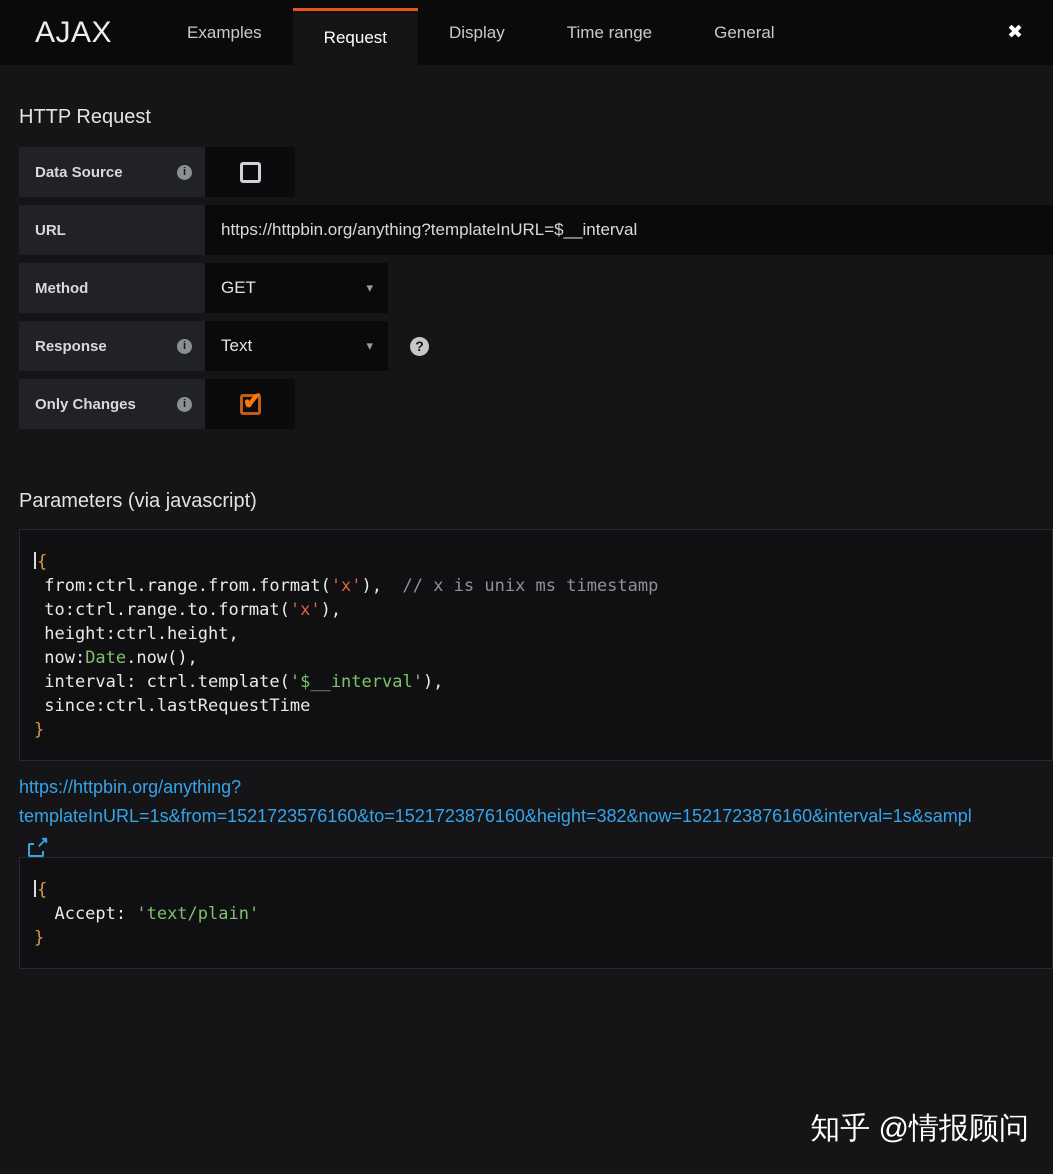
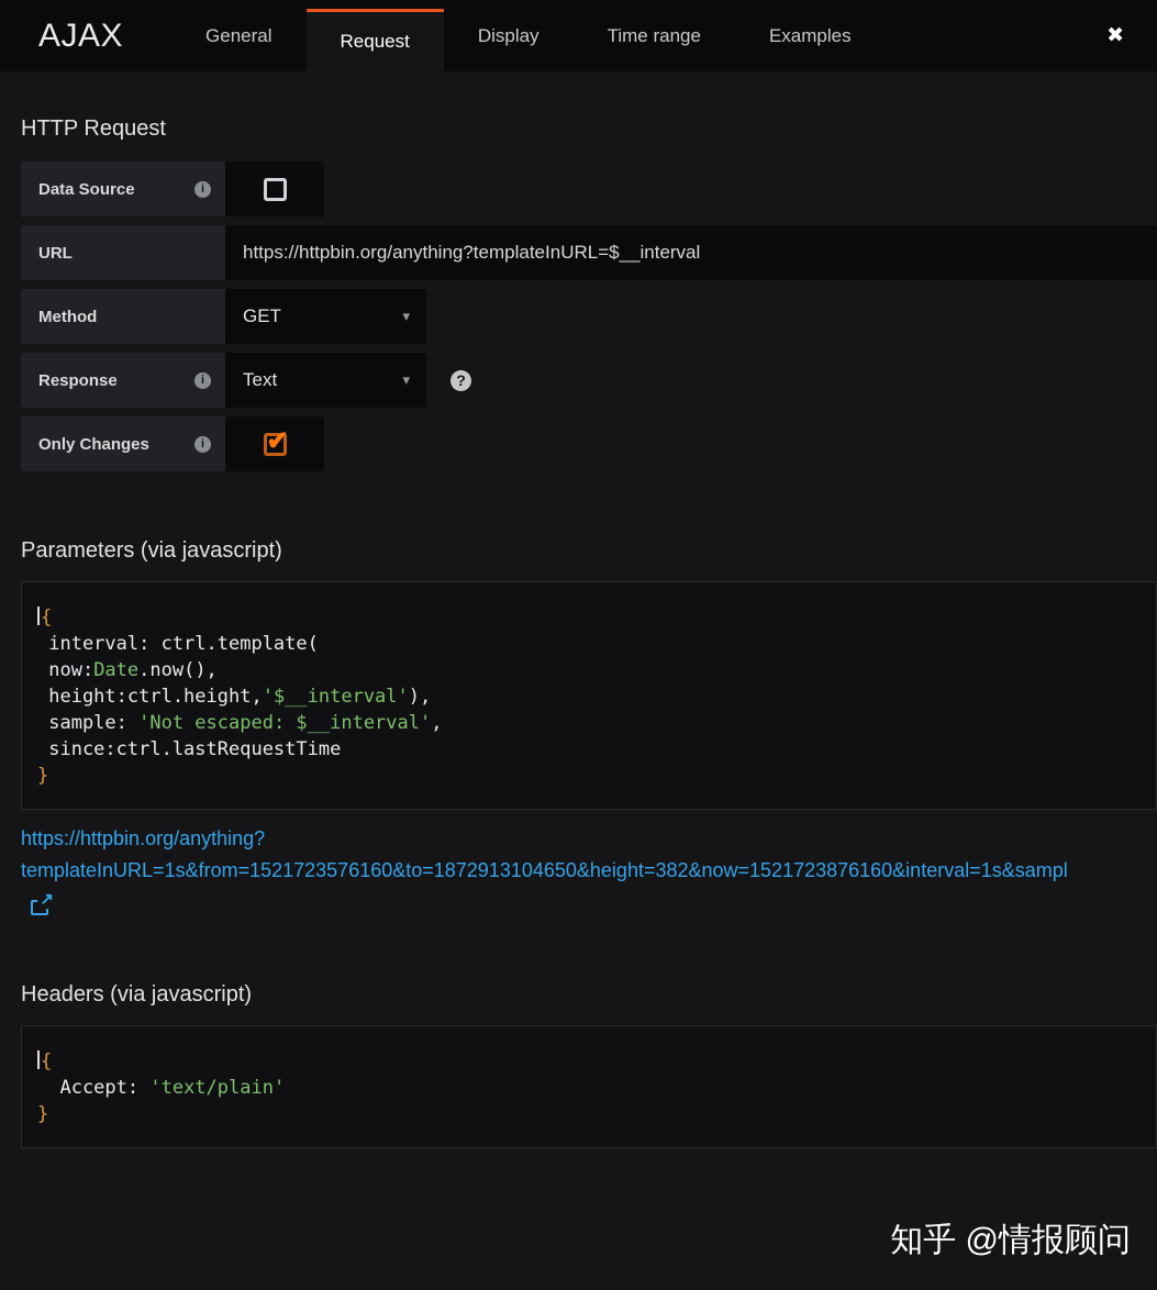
  AJAX
- Examples
+ General
  Request
  Display
  Time range
- General
+ Examples
  ✖
  HTTP Request
  Data Source
  i
  URL
  https://httpbin.org/anything?templateInURL=$__interval
  Method
  GET
  ▾
  Response
  i
  Text
  ▾
  ?
  Only Changes
  i
  ✔
  Parameters (via javascript)
  {
- from:ctrl.range.from.format('x'), // x is unix ms timestamp
- to:ctrl.range.to.format('x'),
- height:ctrl.height,
+ interval: ctrl.template(
  now:Date.now(),
- interval: ctrl.template('$__interval'),
+ height:ctrl.height,'$__interval'),
+ sample: 'Not escaped: $__interval',
  since:ctrl.lastRequestTime
  }
  https://httpbin.org/anything?
- templateInURL=1s&from=1521723576160&to=1521723876160&height=382&now=1521723876160&interval=1s&sampl
+ templateInURL=1s&from=1521723576160&to=1872913104650&height=382&now=1521723876160&interval=1s&sampl
  ↗
+ Headers (via javascript)
  {
  Accept: 'text/plain'
  }
  知乎 @情报顾问
